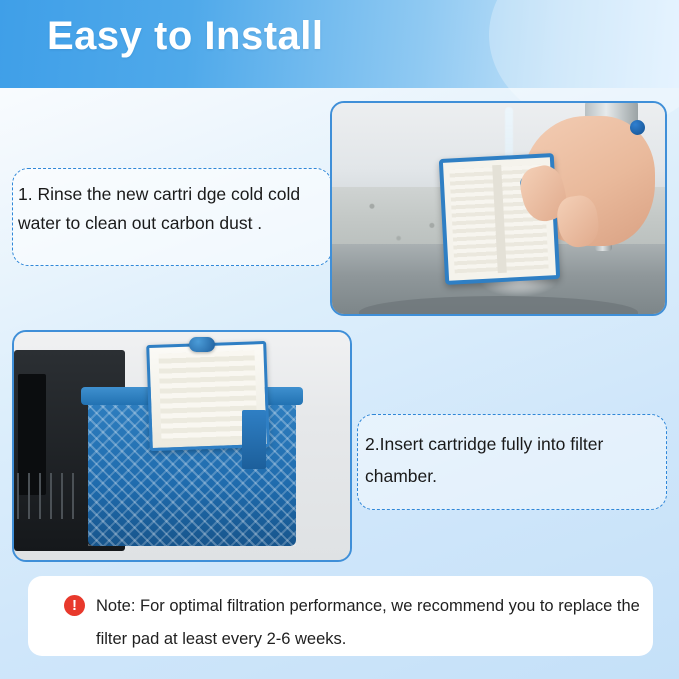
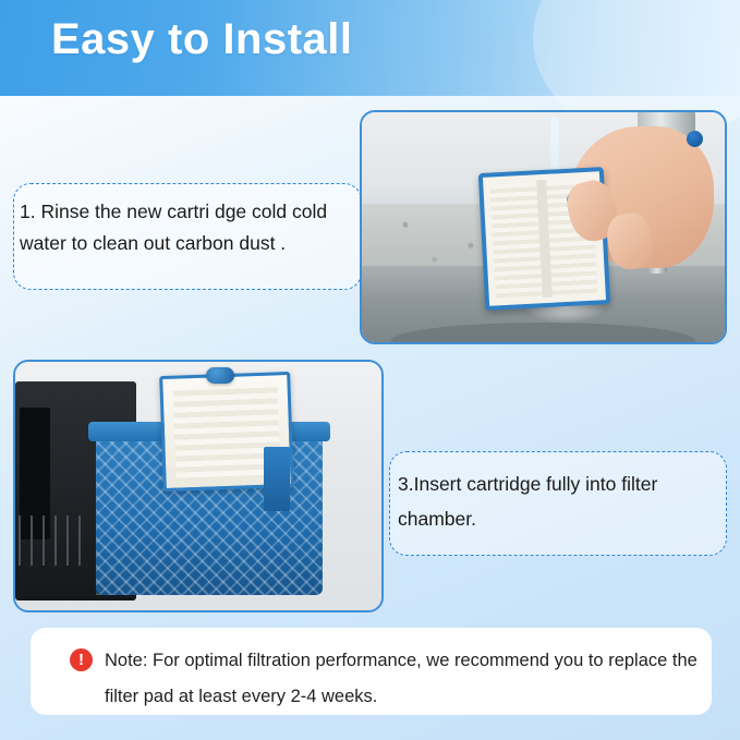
  Easy to Install
  1. Rinse the new cartri dge cold cold water to clean out carbon dust .
- 2.Insert cartridge fully into filter chamber.
+ 3.Insert cartridge fully into filter chamber.
  !
- Note: For optimal filtration performance, we recommend you to replace the filter pad at least every 2-6 weeks.
+ Note: For optimal filtration performance, we recommend you to replace the filter pad at least every 2-4 weeks.
